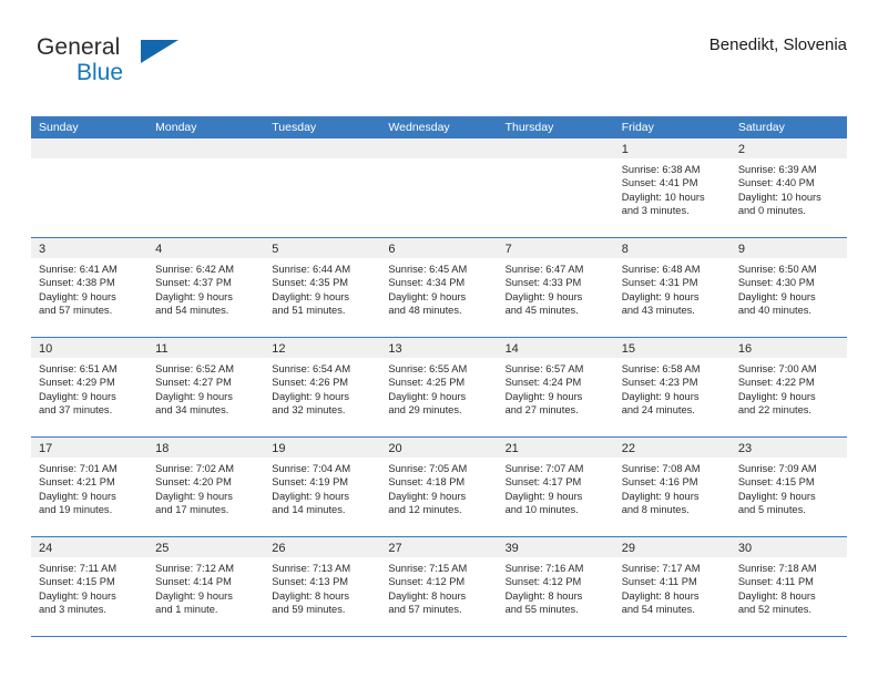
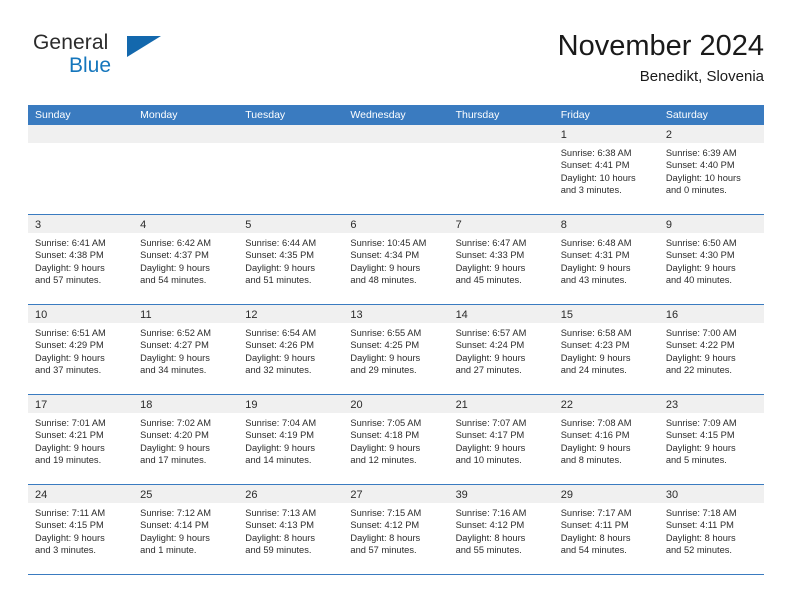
  General
  Blue
+ November 2024
  Benedikt, Slovenia
  Sunday
  Monday
  Tuesday
  Wednesday
  Thursday
  Friday
  Saturday
  1
  Sunrise: 6:38 AM
  Sunset: 4:41 PM
  Daylight: 10 hours
  and 3 minutes.
  2
  Sunrise: 6:39 AM
  Sunset: 4:40 PM
  Daylight: 10 hours
  and 0 minutes.
  3
  Sunrise: 6:41 AM
  Sunset: 4:38 PM
  Daylight: 9 hours
  and 57 minutes.
  4
  Sunrise: 6:42 AM
  Sunset: 4:37 PM
  Daylight: 9 hours
  and 54 minutes.
  5
  Sunrise: 6:44 AM
  Sunset: 4:35 PM
  Daylight: 9 hours
  and 51 minutes.
  6
- Sunrise: 6:45 AM
+ Sunrise: 10:45 AM
  Sunset: 4:34 PM
  Daylight: 9 hours
  and 48 minutes.
  7
  Sunrise: 6:47 AM
  Sunset: 4:33 PM
  Daylight: 9 hours
  and 45 minutes.
  8
  Sunrise: 6:48 AM
  Sunset: 4:31 PM
  Daylight: 9 hours
  and 43 minutes.
  9
  Sunrise: 6:50 AM
  Sunset: 4:30 PM
  Daylight: 9 hours
  and 40 minutes.
  10
  Sunrise: 6:51 AM
  Sunset: 4:29 PM
  Daylight: 9 hours
  and 37 minutes.
  11
  Sunrise: 6:52 AM
  Sunset: 4:27 PM
  Daylight: 9 hours
  and 34 minutes.
  12
  Sunrise: 6:54 AM
  Sunset: 4:26 PM
  Daylight: 9 hours
  and 32 minutes.
  13
  Sunrise: 6:55 AM
  Sunset: 4:25 PM
  Daylight: 9 hours
  and 29 minutes.
  14
  Sunrise: 6:57 AM
  Sunset: 4:24 PM
  Daylight: 9 hours
  and 27 minutes.
  15
  Sunrise: 6:58 AM
  Sunset: 4:23 PM
  Daylight: 9 hours
  and 24 minutes.
  16
  Sunrise: 7:00 AM
  Sunset: 4:22 PM
  Daylight: 9 hours
  and 22 minutes.
  17
  Sunrise: 7:01 AM
  Sunset: 4:21 PM
  Daylight: 9 hours
  and 19 minutes.
  18
  Sunrise: 7:02 AM
  Sunset: 4:20 PM
  Daylight: 9 hours
  and 17 minutes.
  19
  Sunrise: 7:04 AM
  Sunset: 4:19 PM
  Daylight: 9 hours
  and 14 minutes.
  20
  Sunrise: 7:05 AM
  Sunset: 4:18 PM
  Daylight: 9 hours
  and 12 minutes.
  21
  Sunrise: 7:07 AM
  Sunset: 4:17 PM
  Daylight: 9 hours
  and 10 minutes.
  22
  Sunrise: 7:08 AM
  Sunset: 4:16 PM
  Daylight: 9 hours
  and 8 minutes.
  23
  Sunrise: 7:09 AM
  Sunset: 4:15 PM
  Daylight: 9 hours
  and 5 minutes.
  24
  Sunrise: 7:11 AM
  Sunset: 4:15 PM
  Daylight: 9 hours
  and 3 minutes.
  25
  Sunrise: 7:12 AM
  Sunset: 4:14 PM
  Daylight: 9 hours
  and 1 minute.
  26
  Sunrise: 7:13 AM
  Sunset: 4:13 PM
  Daylight: 8 hours
  and 59 minutes.
  27
  Sunrise: 7:15 AM
  Sunset: 4:12 PM
  Daylight: 8 hours
  and 57 minutes.
  39
  Sunrise: 7:16 AM
  Sunset: 4:12 PM
  Daylight: 8 hours
  and 55 minutes.
  29
  Sunrise: 7:17 AM
  Sunset: 4:11 PM
  Daylight: 8 hours
  and 54 minutes.
  30
  Sunrise: 7:18 AM
  Sunset: 4:11 PM
  Daylight: 8 hours
  and 52 minutes.
